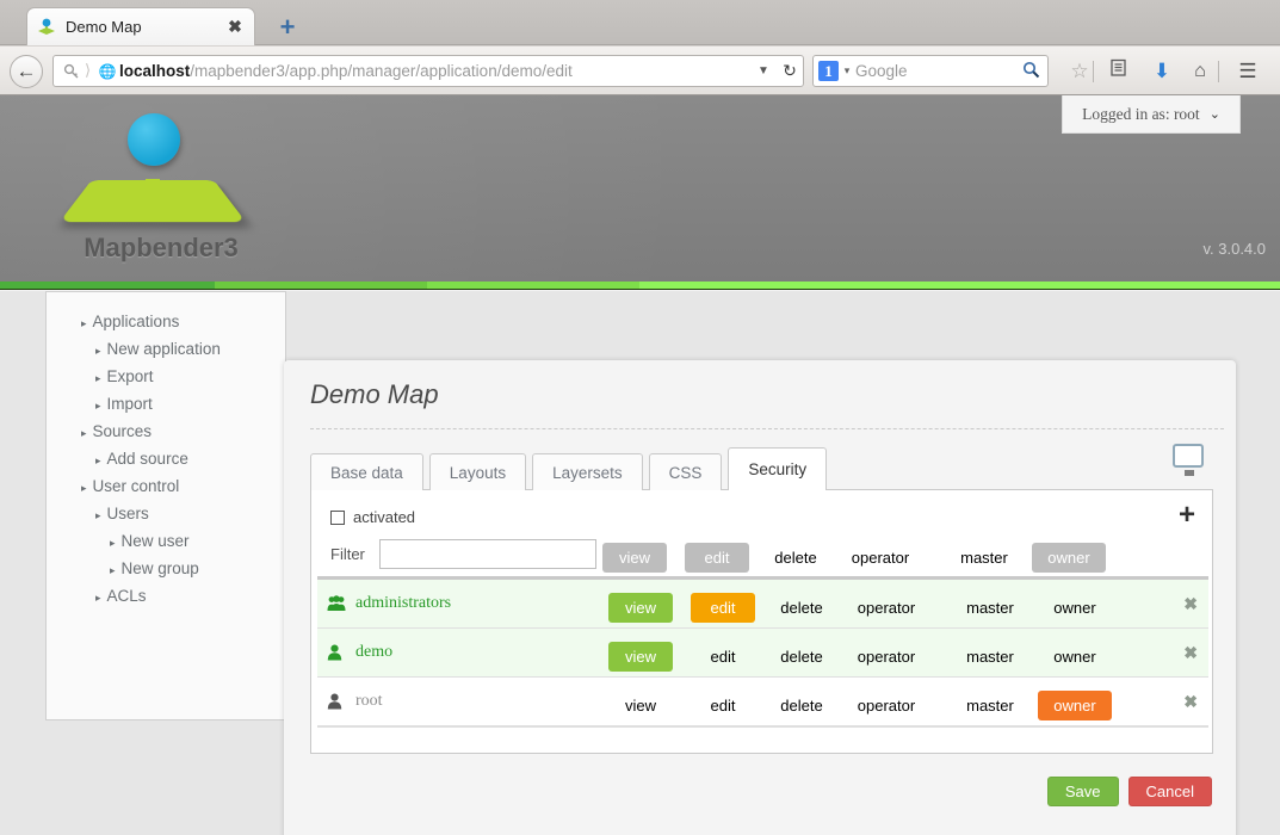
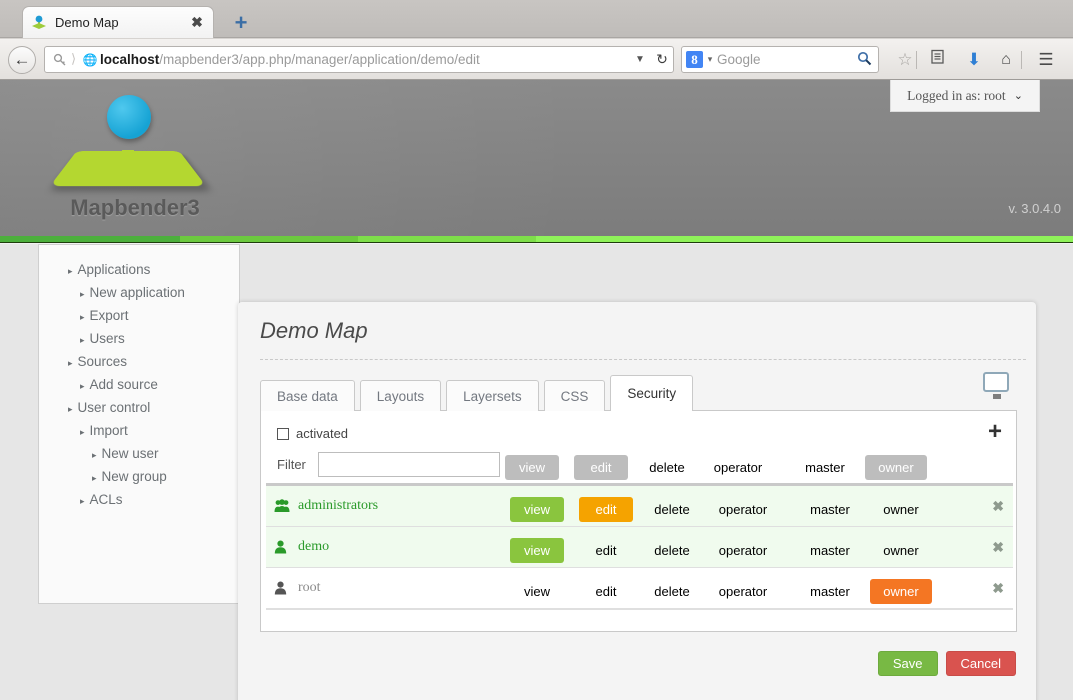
  Demo Map
  ✖
  +
  ←
  ⟩
  🌐
  localhost/mapbender3/app.php/manager/application/demo/edit
  ▼
  ↻
- 1
+ 8
  ▾
  Google
  ☆
  ⬇
  ⌂
  ☰
  Mapbender3
  v. 3.0.4.0
  Logged in as: root
  ⌄
  ▸ Applications
  ▸ New application
  ▸ Export
- ▸ Import
+ ▸ Users
  ▸ Sources
  ▸ Add source
  ▸ User control
- ▸ Users
+ ▸ Import
  ▸ New user
  ▸ New group
  ▸ ACLs
  Demo Map
  Base data
  Layouts
  Layersets
  CSS
  Security
  activated
  +
  Filter
  view
  edit
  delete
  operator
  master
  owner
  administrators
  view
  edit
  delete
  operator
  master
  owner
  ✖
  demo
  view
  edit
  delete
  operator
  master
  owner
  ✖
  root
  view
  edit
  delete
  operator
  master
  owner
  ✖
  Save
  Cancel
